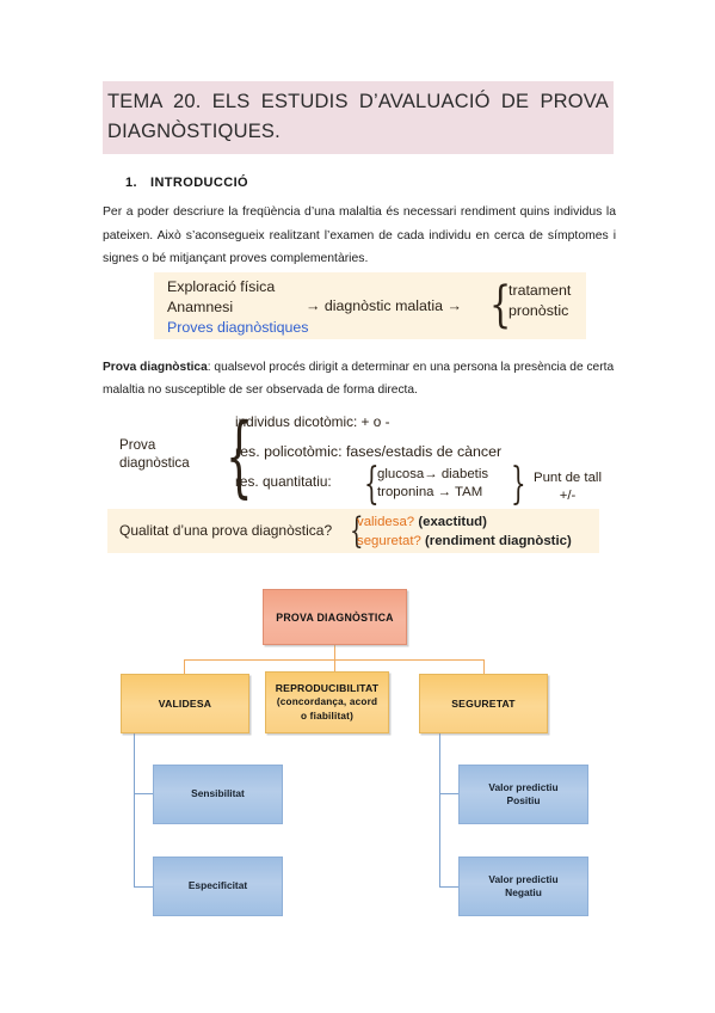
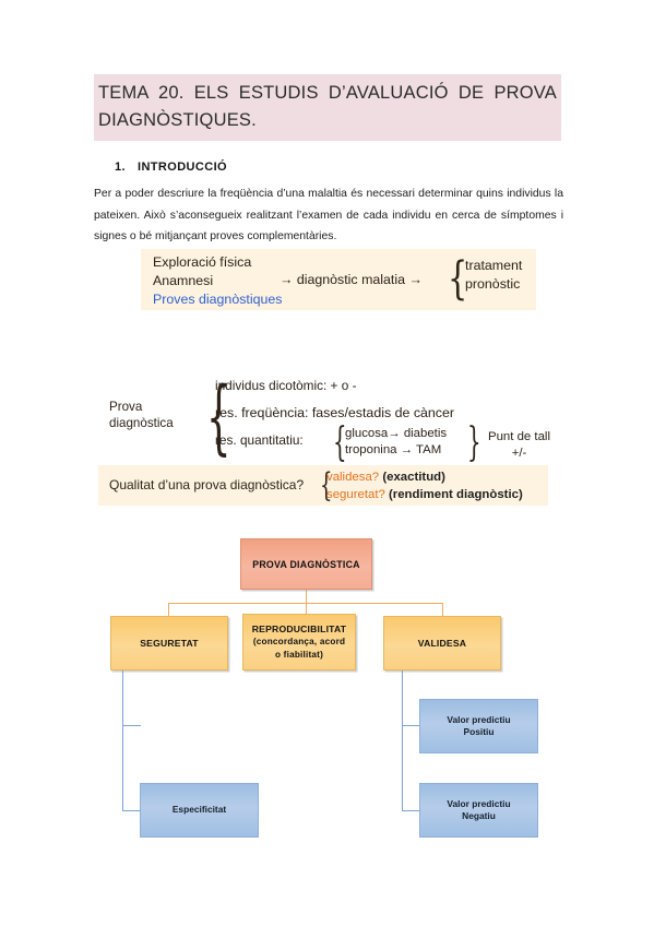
  TEMA 20. ELS ESTUDIS D’AVALUACIÓ DE PROVA
  DIAGNÒSTIQUES.
  1. INTRODUCCIÓ
- Per a poder descriure la freqüència d’una malaltia és necessari rendiment quins individus la pateixen. Això s’aconsegueix realitzant l’examen de cada individu en cerca de símptomes i signes o bé mitjançant proves complementàries.
+ Per a poder descriure la freqüència d’una malaltia és necessari determinar quins individus la pateixen. Això s’aconsegueix realitzant l’examen de cada individu en cerca de símptomes i signes o bé mitjançant proves complementàries.
  Exploració física
  Anamnesi
  Proves diagnòstiques
  → diagnòstic malatia →
  {
  tratament
  pronòstic
- Prova diagnòstica: qualsevol procés dirigit a determinar en una persona la presència de certa malaltia no susceptible de ser observada de forma directa.
  Prova
  diagnòstica
  {
  individus dicotòmic: + o -
- res. policotòmic: fases/estadis de càncer
+ res. freqüència: fases/estadis de càncer
  res. quantitatiu:
  {
  glucosa→ diabetis
  troponina → TAM
  }
  Punt de tall
  +/-
  Qualitat d’una prova diagnòstica?
  {
  validesa? (exactitud)
  seguretat? (rendiment diagnòstic)
  PROVA DIAGNÒSTICA
- VALIDESA
+ SEGURETAT
  REPRODUCIBILITAT
  (concordança, acord
  o fiabilitat)
- SEGURETAT
+ VALIDESA
- Sensibilitat
  Especificitat
  Valor predictiu
  Positiu
  Valor predictiu
  Negatiu
